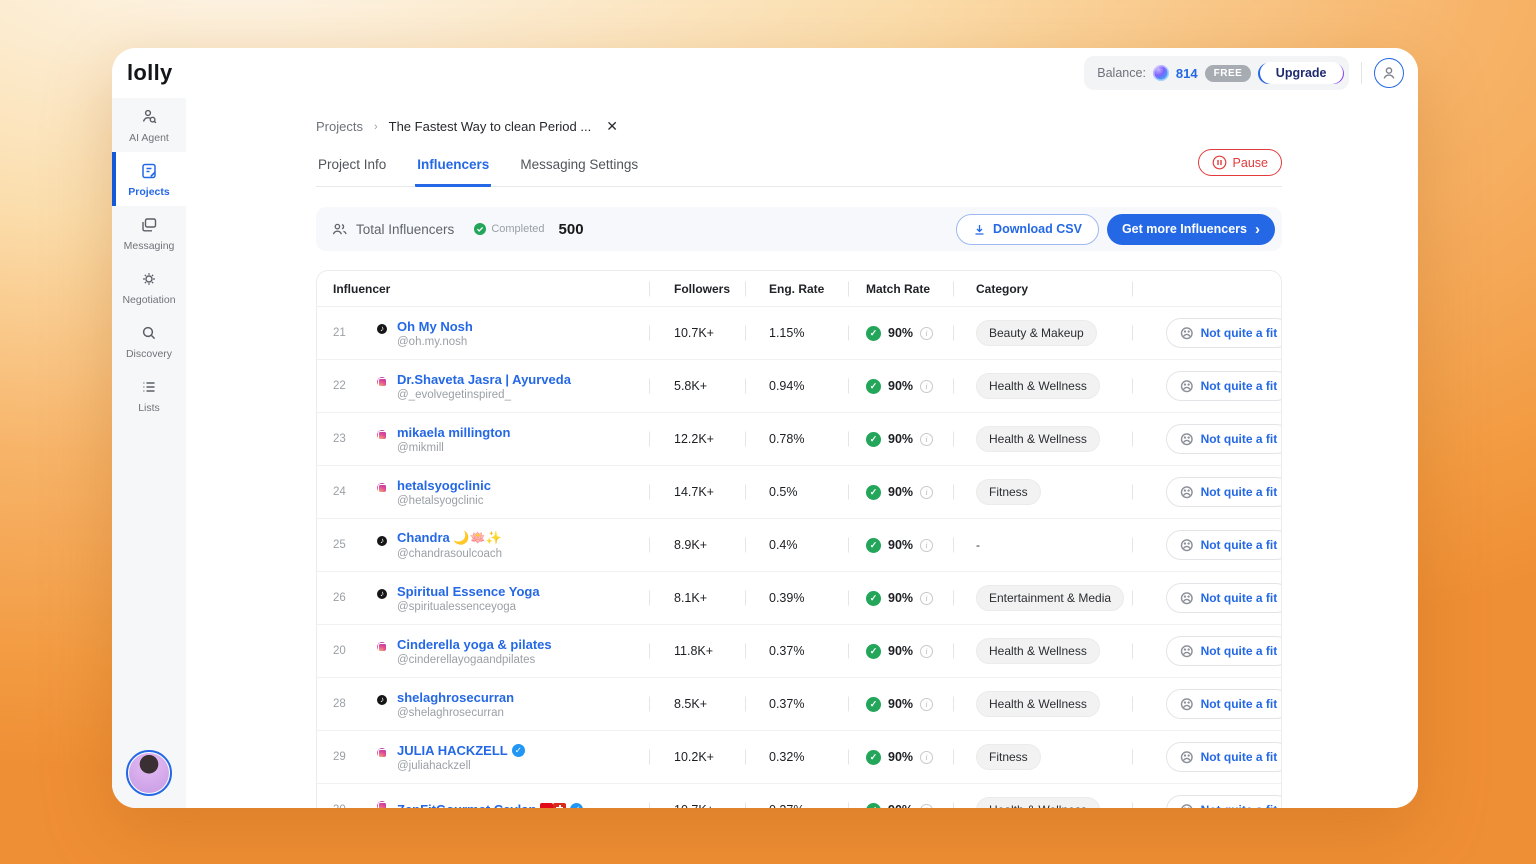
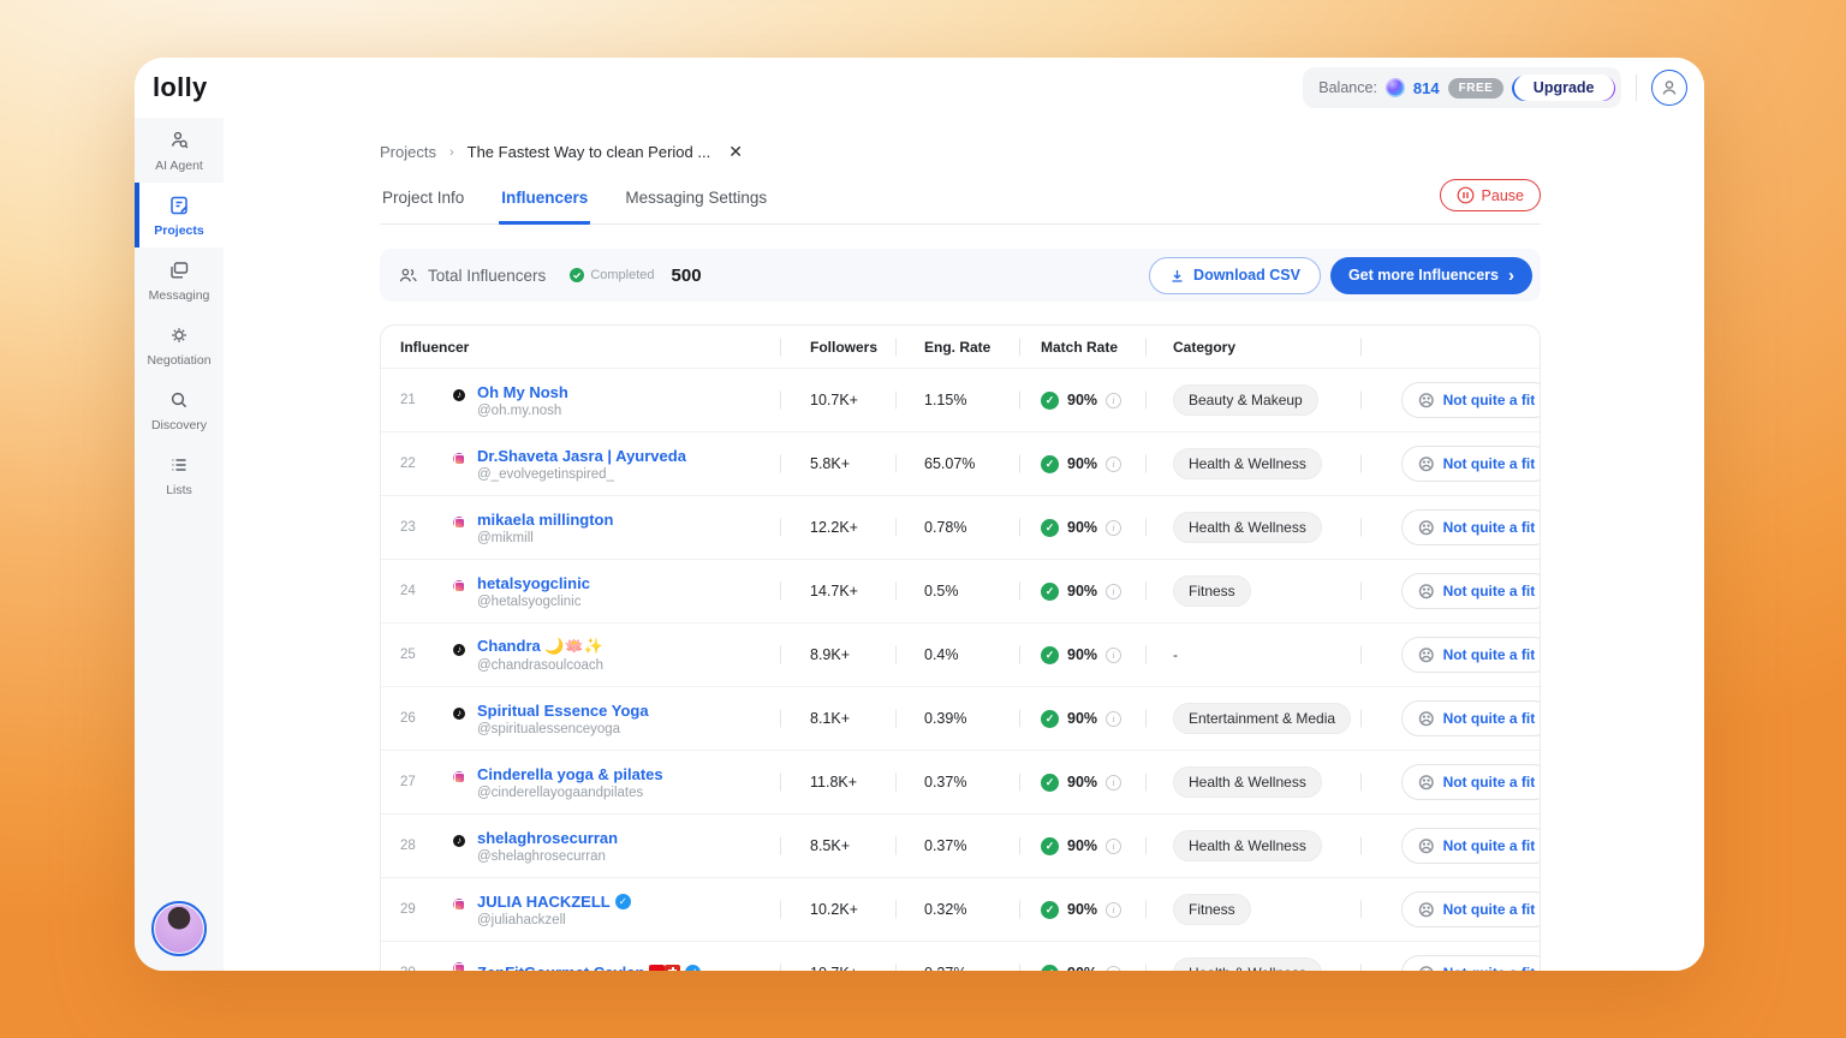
  lolly
  Balance:
  814
  FREE
  Upgrade
  AI Agent
  Projects
  Messaging
  Negotiation
  Discovery
  Lists
  Projects
  ›
  The Fastest Way to clean Period ...
  ✕
  Project Info
  Influencers
  Messaging Settings
  Pause
  Total Influencers
  Completed
  500
  Download CSV
  Get more Influencers
  ›
  Influencer
  Followers
  Eng. Rate
  Match Rate
  Category
  21
  Oh My Nosh
  @oh.my.nosh
  10.7K+
  1.15%
  ✓
  90%
  i
  Beauty & Makeup
  ☹
  Not quite a fit
  22
  Dr.Shaveta Jasra | Ayurveda
  @_evolvegetinspired_
  5.8K+
- 0.94%
+ 65.07%
  ✓
  90%
  i
  Health & Wellness
  ☹
  Not quite a fit
  23
  mikaela millington
  @mikmill
  12.2K+
  0.78%
  ✓
  90%
  i
  Health & Wellness
  ☹
  Not quite a fit
  24
  hetalsyogclinic
  @hetalsyogclinic
  14.7K+
  0.5%
  ✓
  90%
  i
  Fitness
  ☹
  Not quite a fit
  25
  Chandra 🌙🪷✨
  @chandrasoulcoach
  8.9K+
  0.4%
  ✓
  90%
  i
  -
  ☹
  Not quite a fit
  26
  Spiritual Essence Yoga
  @spiritualessenceyoga
  8.1K+
  0.39%
  ✓
  90%
  i
  Entertainment & Media
  ☹
  Not quite a fit
- 20
+ 27
  Cinderella yoga & pilates
  @cinderellayogaandpilates
  11.8K+
  0.37%
  ✓
  90%
  i
  Health & Wellness
  ☹
  Not quite a fit
  28
  shelaghrosecurran
  @shelaghrosecurran
  8.5K+
  0.37%
  ✓
  90%
  i
  Health & Wellness
  ☹
  Not quite a fit
  29
  JULIA HACKZELL
  ✓
  @juliahackzell
  10.2K+
  0.32%
  ✓
  90%
  i
  Fitness
  ☹
  Not quite a fit
